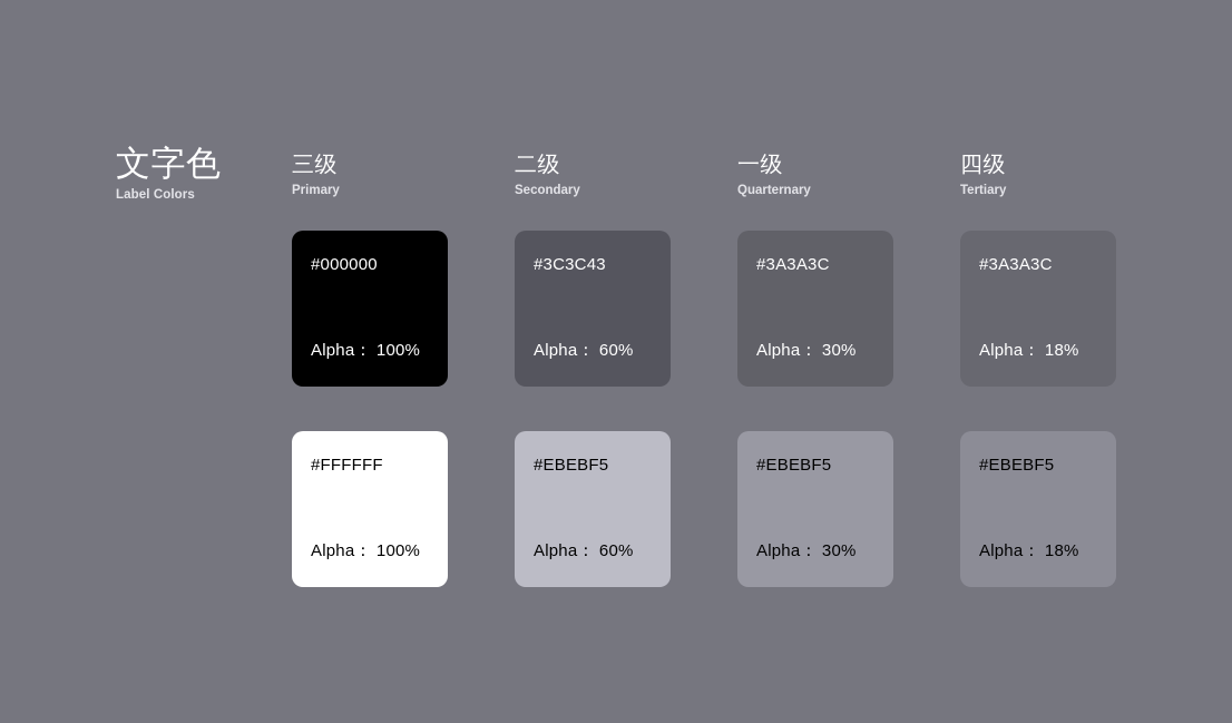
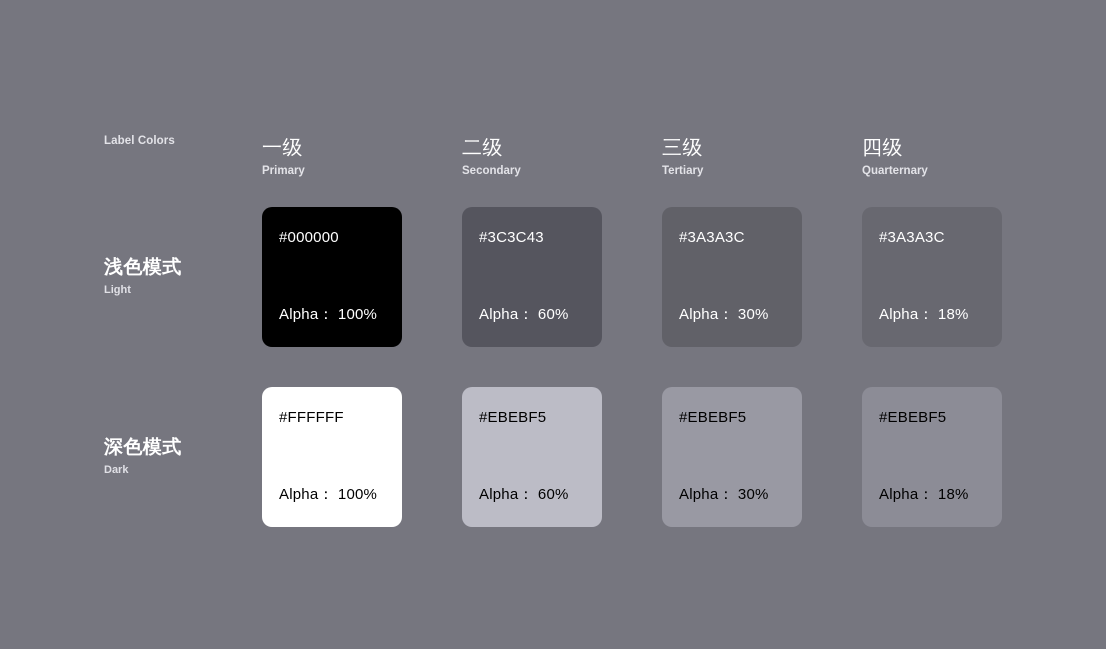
- 文字色
  Label Colors
- 三级
+ 一级
  Primary
  二级
  Secondary
- 一级
+ 三级
- Quarternary
+ Tertiary
  四级
- Tertiary
+ Quarternary
+ 浅色模式
+ Light
+ 深色模式
+ Dark
  #000000
  Alpha： 100%
  #3C3C43
  Alpha： 60%
  #3A3A3C
  Alpha： 30%
  #3A3A3C
  Alpha： 18%
  #FFFFFF
  Alpha： 100%
  #EBEBF5
  Alpha： 60%
  #EBEBF5
  Alpha： 30%
  #EBEBF5
  Alpha： 18%
